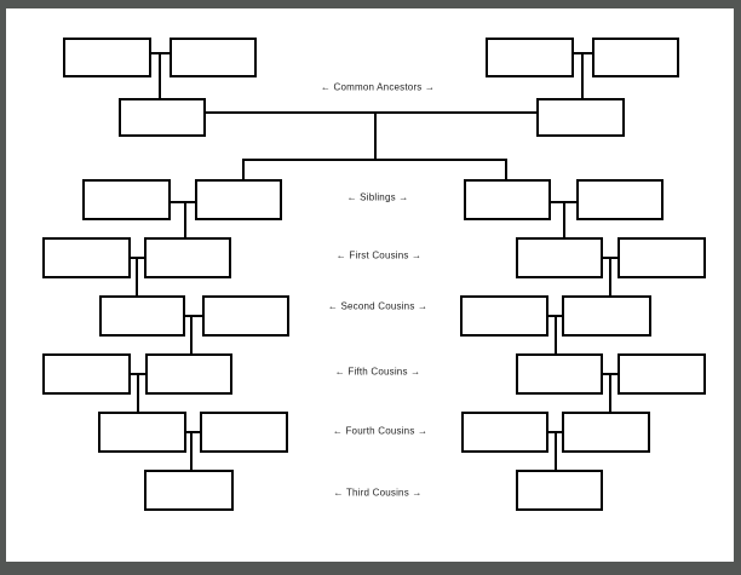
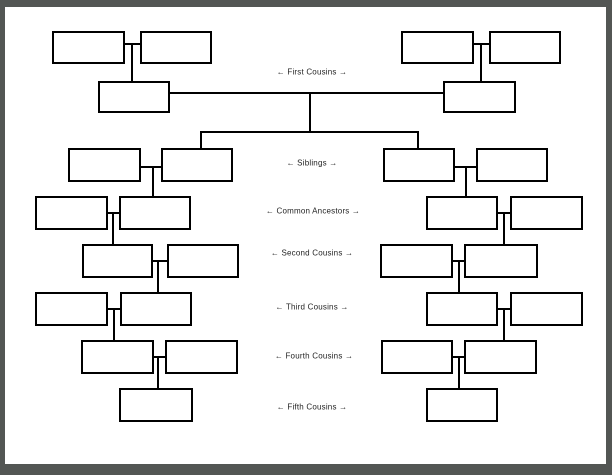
- ← Common Ancestors →
+ ← First Cousins →
  ← Siblings →
- ← First Cousins →
+ ← Common Ancestors →
  ← Second Cousins →
- ← Fifth Cousins →
+ ← Third Cousins →
  ← Fourth Cousins →
- ← Third Cousins →
+ ← Fifth Cousins →
